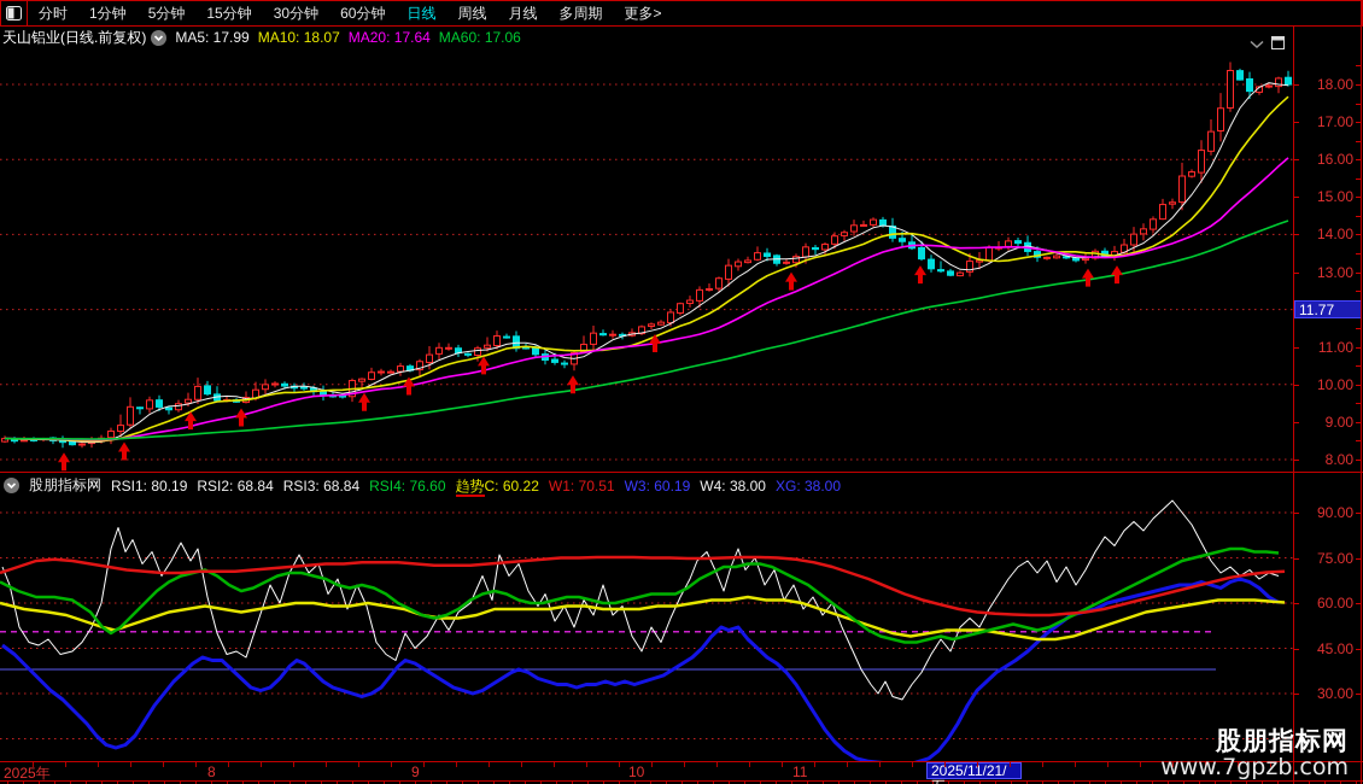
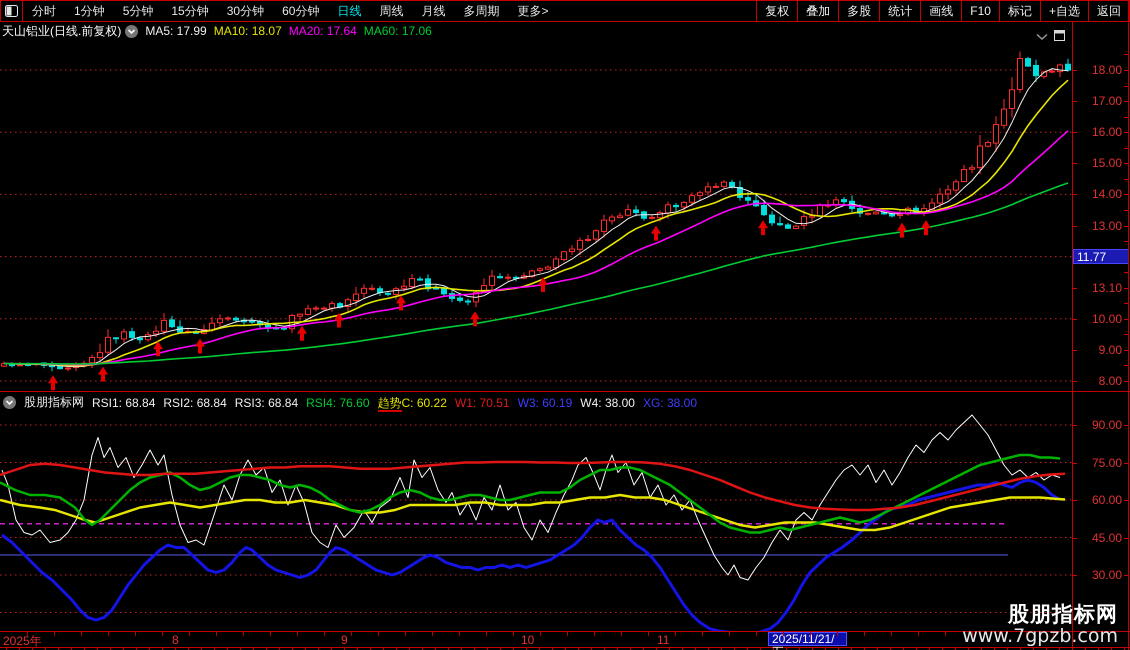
  分时
  1分钟
  5分钟
  15分钟
  30分钟
  60分钟
  日线
  周线
  月线
  多周期
  更多>
+ 复权
+ 叠加
+ 多股
+ 统计
+ 画线
+ F10
+ 标记
+ +自选
+ 返回
  天山铝业(日线.前复权)
  MA5: 17.99 MA10: 18.07 MA20: 17.64 MA60: 17.06
  18.00
  17.00
  16.00
  15.00
  14.00
  13.00
- 11.00
+ 13.10
  10.00
  9.00
  8.00
  11.77
  股朋指标网
- RSI1: 80.19 RSI2: 68.84 RSI3: 68.84 RSI4: 76.60 趋势C: 60.22 W1: 70.51 W3: 60.19 W4: 38.00 XG: 38.00
+ RSI1: 68.84 RSI2: 68.84 RSI3: 68.84 RSI4: 76.60 趋势C: 60.22 W1: 70.51 W3: 60.19 W4: 38.00 XG: 38.00
  90.00
  75.00
  60.00
  45.00
  30.00
  2025/11/21/
  2025年
  8
  9
  10
  11
  股朋指标网
  www.7gpzb.com
